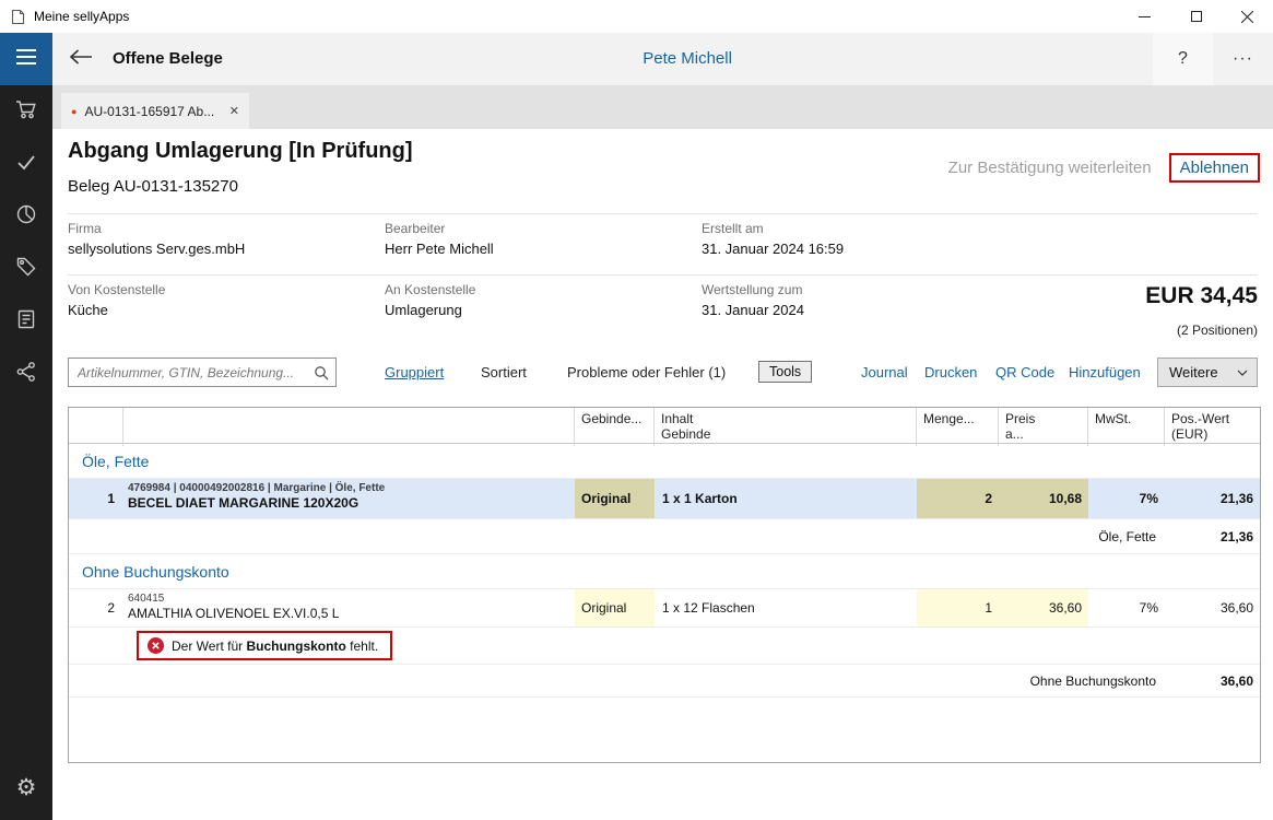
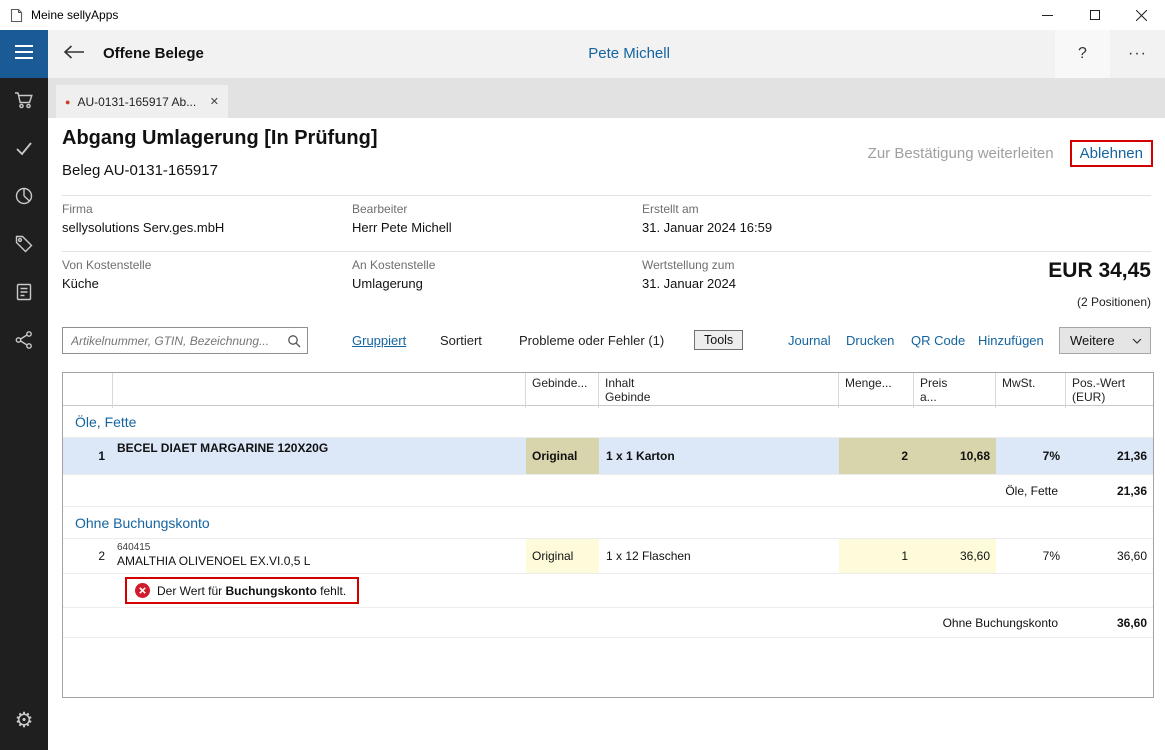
  Meine sellyApps
  Offene Belege
  Pete Michell
  ?
  ···
  ⚙
  ●
  AU-0131-165917 Ab...
  ✕
  Abgang Umlagerung [In Prüfung]
- Beleg AU-0131-135270
+ Beleg AU-0131-165917
  Zur Bestätigung weiterleiten
  Ablehnen
  Firma
  Bearbeiter
  Erstellt am
  sellysolutions Serv.ges.mbH
  Herr Pete Michell
  31. Januar 2024 16:59
  Von Kostenstelle
  An Kostenstelle
  Wertstellung zum
  Küche
  Umlagerung
  31. Januar 2024
  EUR 34,45
  (2 Positionen)
  Artikelnummer, GTIN, Bezeichnung...
  Gruppiert
  Sortiert
  Probleme oder Fehler (1)
  Tools
  Journal
  Drucken
  QR Code
  Hinzufügen
  Weitere
  Gebinde...
  Inhalt
  Gebinde
  Menge...
  Preis
  a...
  MwSt.
  Pos.-Wert
  (EUR)
  Öle, Fette
  1
- 4769984 | 04000492002816 | Margarine | Öle, Fette
  BECEL DIAET MARGARINE 120X20G
  Original
  1 x 1 Karton
  2
  10,68
  7%
  21,36
  Öle, Fette
  21,36
  Ohne Buchungskonto
  2
  640415
  AMALTHIA OLIVENOEL EX.VI.0,5 L
  Original
  1 x 12 Flaschen
  1
  36,60
  7%
  36,60
  Der Wert für Buchungskonto fehlt.
  Ohne Buchungskonto
  36,60
